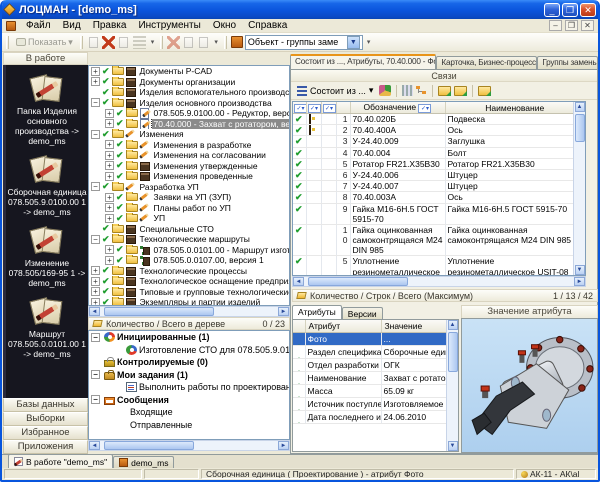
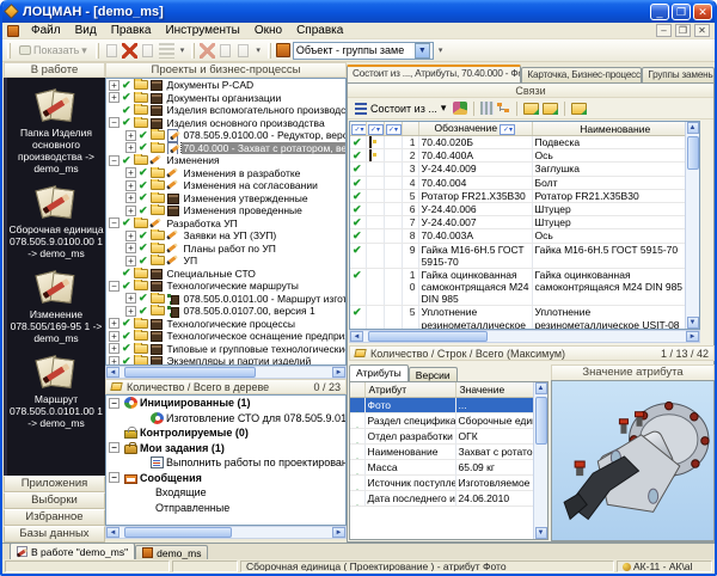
  ЛОЦМАН - [demo_ms]
  _
  ❐
  ✕
  Файл
  Вид
  Правка
  Инструменты
  Окно
  Справка
  –
  ❐
  ✕
  Показать
  ▾
  Объект - группы заме
  В работе
  Папка Изделия
  основного
  производства ->
  demo_ms
  Сборочная единица
  078.505.9.0100.00 1
  -> demo_ms
  Изменение
  078.505/169-95 1 ->
  demo_ms
  Маршрут
  078.505.0.0101.00 1
  -> demo_ms
- Базы данных
+ Приложения
  Выборки
  Избранное
- Приложения
+ Базы данных
+ Проекты и бизнес-процессы
  +
  ✔
  Документы P-CAD
  +
  ✔
  Документы организации
  ✔
  Изделия вспомогательного производс
  −
  ✔
  Изделия основного производства
  +
  ✔
  078.505.9.0100.00 - Редуктор, верс
  +
  ✔
  70.40.000 - Захват с ротатором, ве
  −
  ✔
  Изменения
  +
  ✔
  Изменения в разработке
  +
  ✔
  Изменения на согласовании
  +
  ✔
  Изменения утвержденные
  +
  ✔
  Изменения проведенные
  −
  ✔
  Разработка УП
  +
  ✔
  Заявки на УП (ЗУП)
  +
  ✔
  Планы работ по УП
  +
  ✔
  УП
  ✔
  Специальные СТО
  −
  ✔
  Технологические маршруты
  +
  ✔
  078.505.0.0101.00 - Маршрут изгот
  +
  ✔
  078.505.0.0107.00, версия 1
  +
  ✔
  Технологические процессы
  +
  ✔
  Технологическое оснащение предпри
  +
  ✔
  Типовые и групповые технологически
  +
  ✔
  Экземпляры и партии изделий
  Количество / Всего в дереве
  0 / 23
  −
  Инициированные (1)
  Изготовление СТО для 078.505.9.01
  Контролируемые (0)
  −
  Мои задания (1)
  −
  Сообщения
  Входящие
  Отправленные
  Состоит из ..., Атрибуты, 70.40.000 - Ф
  Карточка, Бизнес-процесс
  Группы замены
  Связи
  Состоит из ...
  ▾
  				Обозначение	Наименование
  ✔			1	70.40.020Б	Подвеска
  ✔			2	70.40.400А	Ось
  ✔			3	У-24.40.009	Заглушка
  ✔			4	70.40.004	Болт
  ✔			5	Ротатор FR21.X35B30	Ротатор FR21.X35B30
  ✔			6	У-24.40.006	Штуцер
  ✔			7	У-24.40.007	Штуцер
  ✔			8	70.40.003А	Ось
  ✔			9	Гайка М16-6Н.5 ГОСТ 5915-70	Гайка М16-6Н.5 ГОСТ 5915-70
  ✔			10	Гайка оцинкованная самоконтрящаяся М24 DIN 985	Гайка оцинкованная самоконтрящаяся М24 DIN 985
  ✔			5	Уплотнение резинометаллическое	Уплотнение резинометаллическое USIT-08
  Количество / Строк / Всего (Максимум)
  1 / 13 / 42
  Атрибуты
  Версии
  	Атрибут	Значение
  	Фото	...
  	Раздел специфика	Сборочные еди
  	Отдел разработки	ОГК
  	Наименование	Захват с ротато
  	Масса	65.09 кг
  	Источник поступле	Изготовляемое
  	Дата последнего и	24.06.2010
  Значение атрибута
  В работе "demo_ms"
  demo_ms
  Сборочная единица ( Проектирование ) - атрибут Фото
  АК-11 - АК\al
